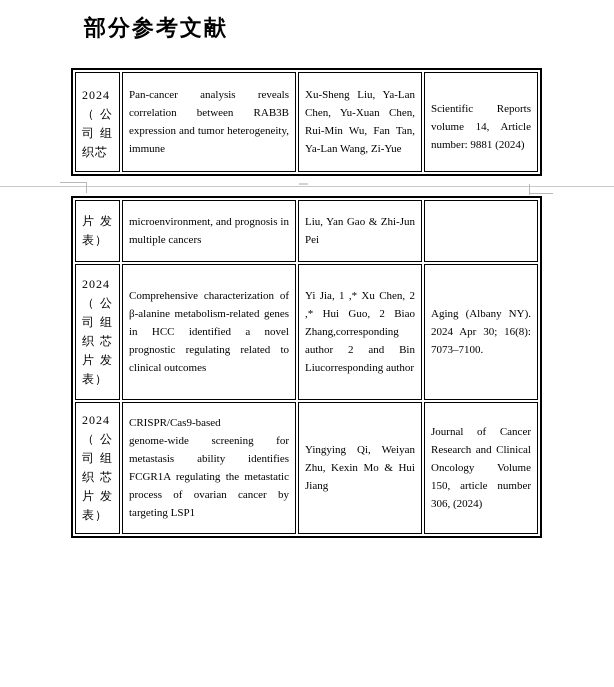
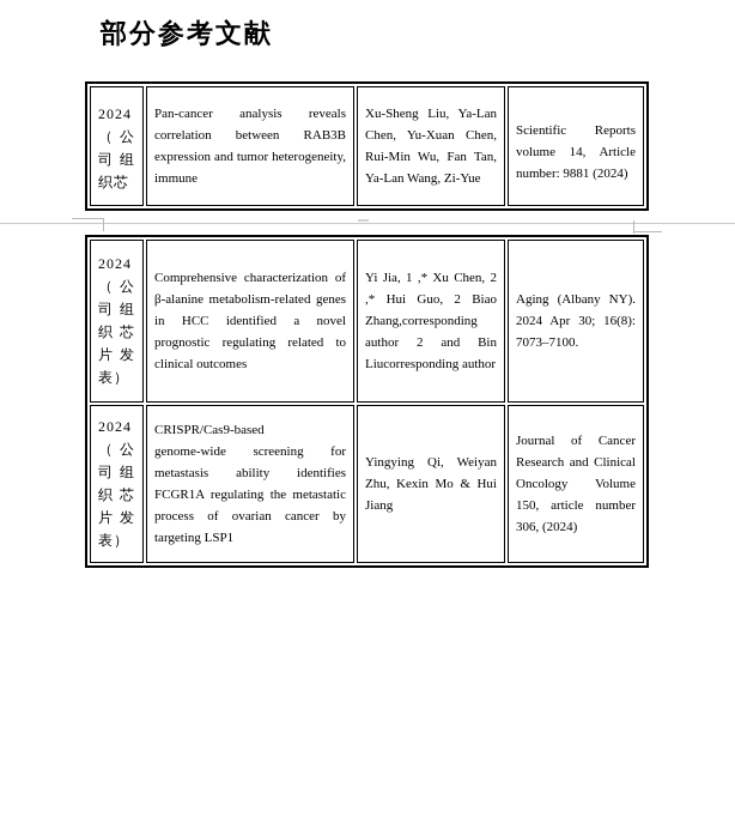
  部分参考文献
  2024（公司组织芯	Pan-cancer analysis reveals correlation between RAB3B expression and tumor heterogeneity, immune	Xu-Sheng Liu, Ya-Lan Chen, Yu-Xuan Chen, Rui-Min Wu, Fan Tan, Ya-Lan Wang, Zi-Yue	Scientific Reports volume 14, Article number: 9881 (2024)
- 片发表）	microenvironment, and prognosis in multiple cancers	Liu, Yan Gao & Zhi-Jun Pei
  2024（公司组织芯片发表）	Comprehensive characterization of β-alanine metabolism-related genes in HCC identified a novel prognostic regulating related to clinical outcomes	Yi Jia, 1 ,* Xu Chen, 2 ,* Hui Guo, 2 Biao Zhang,corresponding author 2 and Bin Liucorresponding author	Aging (Albany NY). 2024 Apr 30; 16(8): 7073–7100.
  2024（公司组织芯片发表）	CRISPR/Cas9-based genome-wide screening for metastasis ability identifies FCGR1A regulating the metastatic process of ovarian cancer by targeting LSP1	Yingying Qi, Weiyan Zhu, Kexin Mo & Hui Jiang	Journal of Cancer Research and Clinical Oncology Volume 150, article number 306, (2024)
